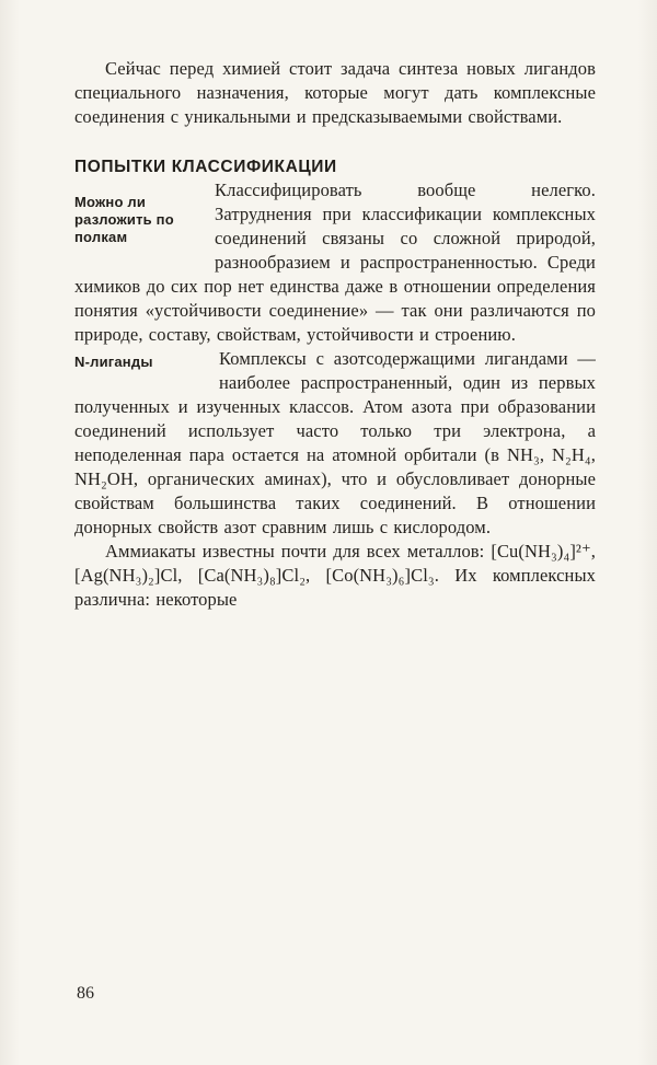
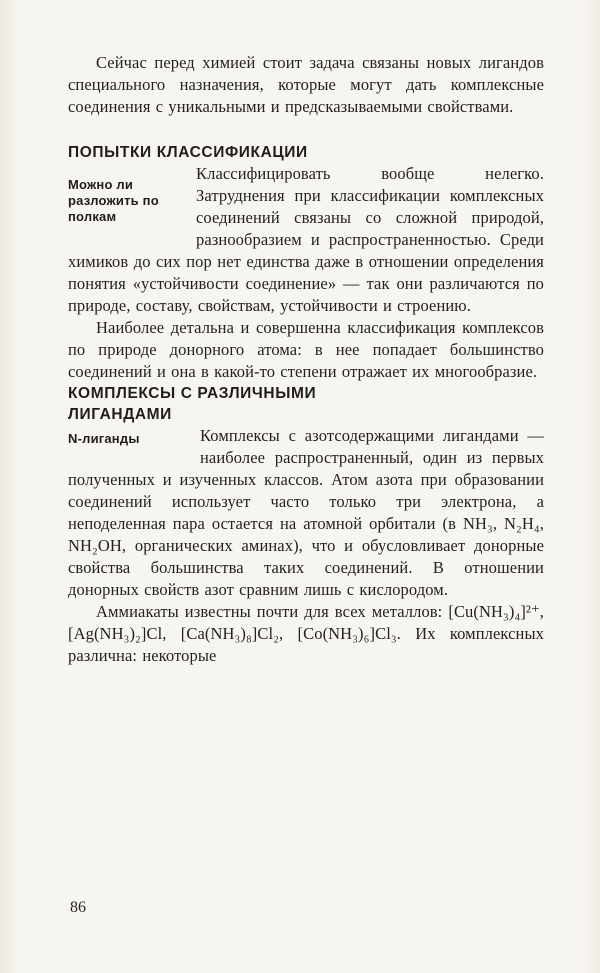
- Сейчас перед химией стоит задача синтеза новых лигандов специального назначения, которые могут дать комплексные соединения с уникальными и предсказываемыми свойствами.
+ Сейчас перед химией стоит задача связаны новых лигандов специального назначения, которые могут дать комплексные соединения с уникальными и предсказываемыми свойствами.
  ПОПЫТКИ КЛАССИФИКАЦИИ
  Можно ли разложить по полкам
  Классифицировать вообще нелегко. Затруднения при классификации комплексных соединений связаны со сложной природой, разнообразием и распространенностью. Среди химиков до сих пор нет единства даже в отношении определения понятия «устойчивости соединение» — так они различаются по природе, составу, свойствам, устойчивости и строению.
+ Наиболее детальна и совершенна классификация комплексов по природе донорного атома: в нее попадает большинство соединений и она в какой-то степени отражает их многообразие.
+ КОМПЛЕКСЫ С РАЗЛИЧНЫМИ ЛИГАНДАМИ
  N-лиганды
- Комплексы с азотсодержащими лигандами — наиболее распространенный, один из первых полученных и изученных классов. Атом азота при образовании соединений использует часто только три электрона, а неподеленная пара остается на атомной орбитали (в NH₃, N₂H₄, NH₂OH, органических аминах), что и обусловливает донорные свойствам большинства таких соединений. В отношении донорных свойств азот сравним лишь с кислородом.
+ Комплексы с азотсодержащими лигандами — наиболее распространенный, один из первых полученных и изученных классов. Атом азота при образовании соединений использует часто только три электрона, а неподеленная пара остается на атомной орбитали (в NH₃, N₂H₄, NH₂OH, органических аминах), что и обусловливает донорные свойства большинства таких соединений. В отношении донорных свойств азот сравним лишь с кислородом.
  Аммиакаты известны почти для всех металлов: [Cu(NH₃)₄]²⁺, [Ag(NH₃)₂]Cl, [Ca(NH₃)₈]Cl₂, [Co(NH₃)₆]Cl₃. Их комплексных различна: некоторые
  86
